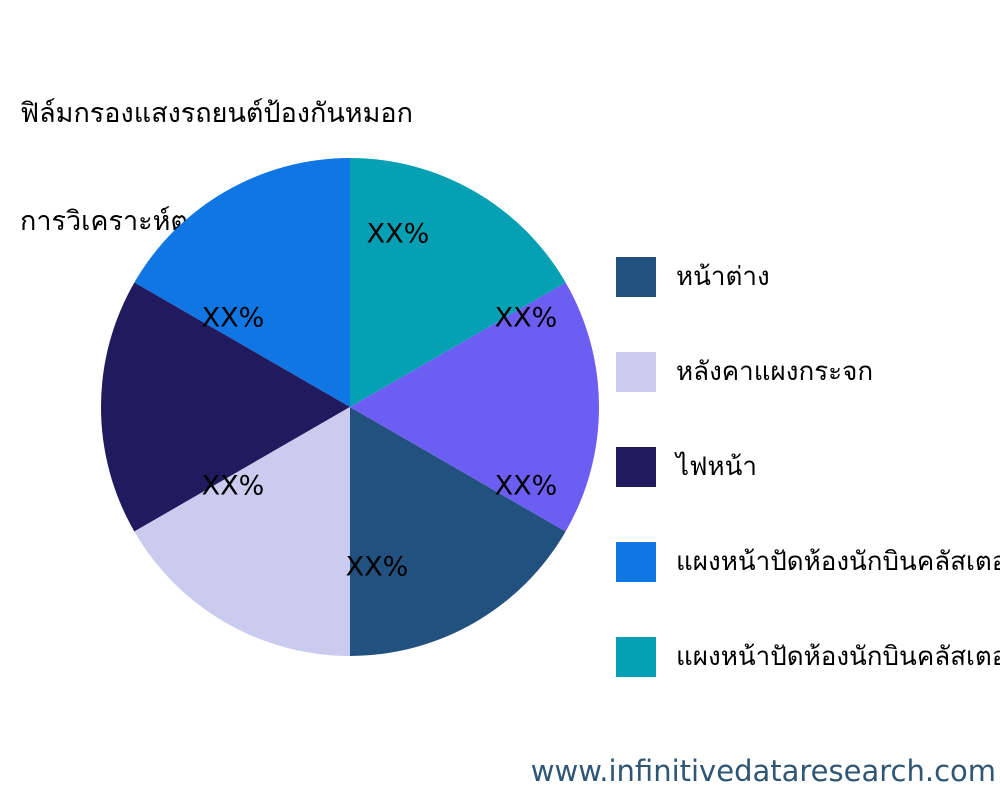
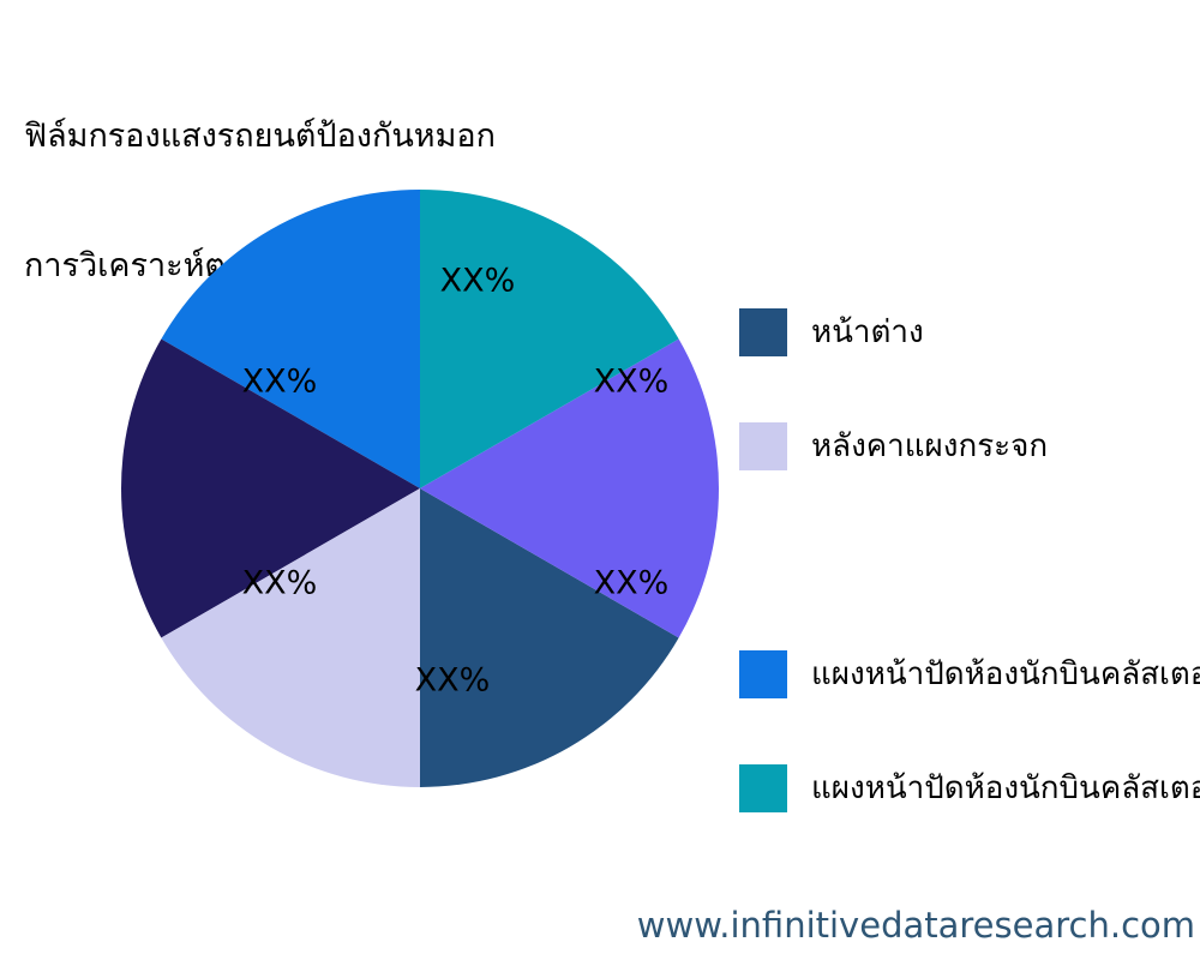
  ฟิล์มกรองแสงรถยนต์ป้องกันหมอก
  XX%
  XX%
  XX%
  XX%
  XX%
  XX%
  หน้าต่าง
  หลังคาแผงกระจก
- ไฟหน้า
  แผงหน้าปัดห้องนักบินคลัสเต
  แผงหน้าปัดห้องนักบินคลัสเต
  www.infinitivedataresearch.com
